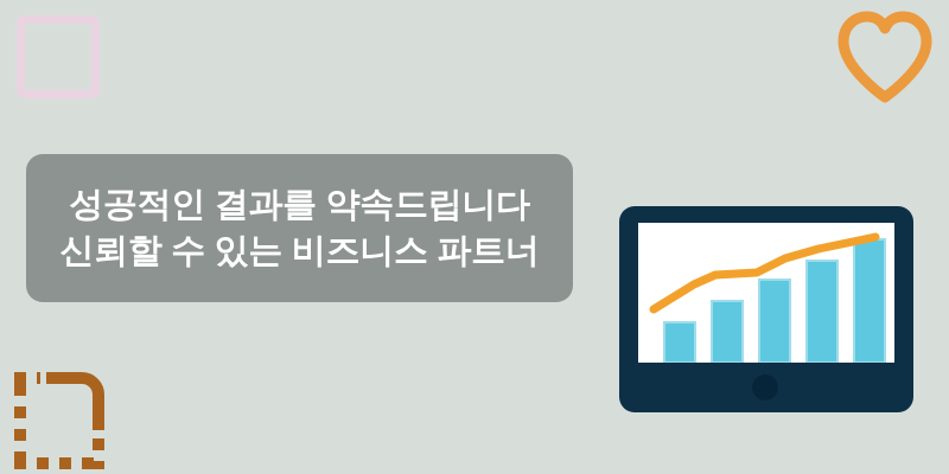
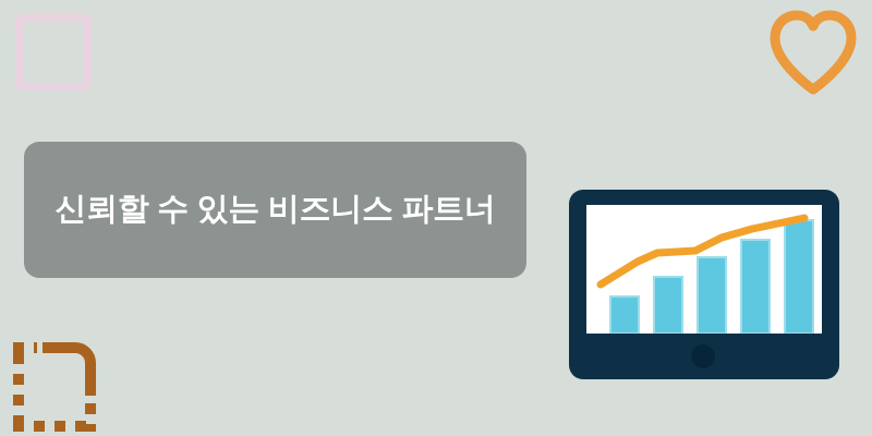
- 성공적인 결과를 약속드립니다
  신뢰할 수 있는 비즈니스 파트너
